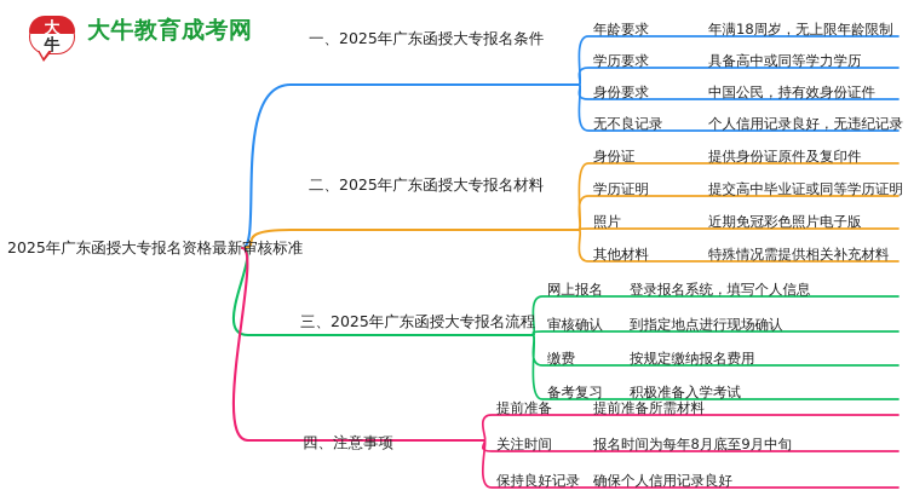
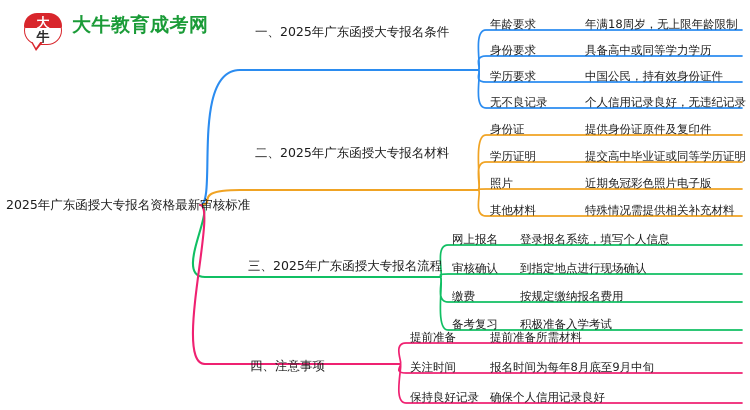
  大
  牛
  大牛教育成考网
  2025年广东函授大专报名资格最新审核标准
  一、2025年广东函授大专报名条件
  年龄要求
  年满18周岁，无上限年龄限制
- 学历要求
+ 身份要求
  具备高中或同等学力学历
- 身份要求
+ 学历要求
  中国公民，持有效身份证件
  无不良记录
  个人信用记录良好，无违纪记录
  二、2025年广东函授大专报名材料
  身份证
  提供身份证原件及复印件
  学历证明
  提交高中毕业证或同等学历证明
  照片
  近期免冠彩色照片电子版
  其他材料
  特殊情况需提供相关补充材料
  三、2025年广东函授大专报名流程
  网上报名
  登录报名系统，填写个人信息
  审核确认
  到指定地点进行现场确认
  缴费
  按规定缴纳报名费用
  备考复习
  积极准备入学考试
  四、注意事项
  提前准备
  提前准备所需材料
  关注时间
  报名时间为每年8月底至9月中旬
  保持良好记录
  确保个人信用记录良好
